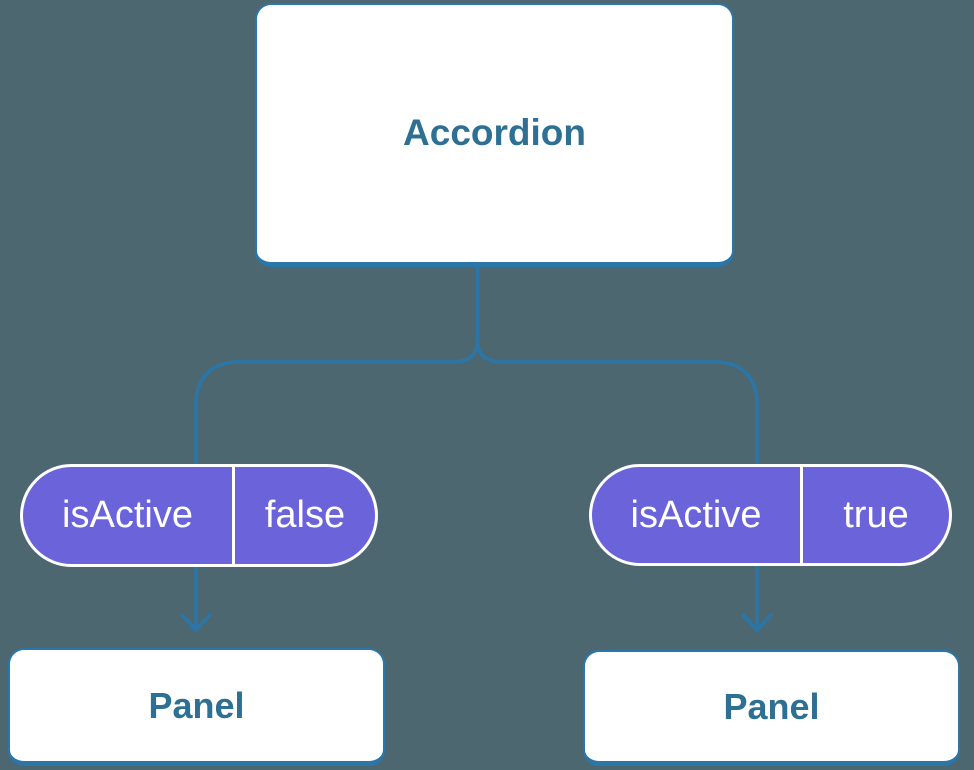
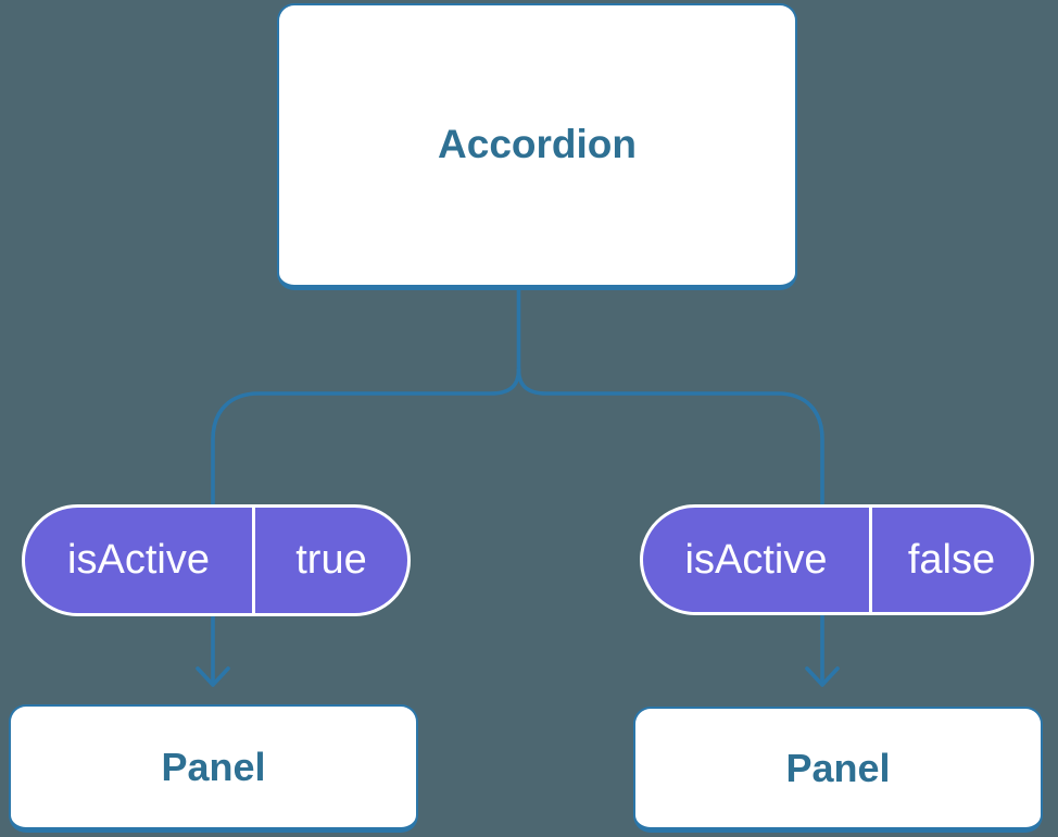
  Accordion
  isActive
- false
+ true
  isActive
- true
+ false
  Panel
  Panel
